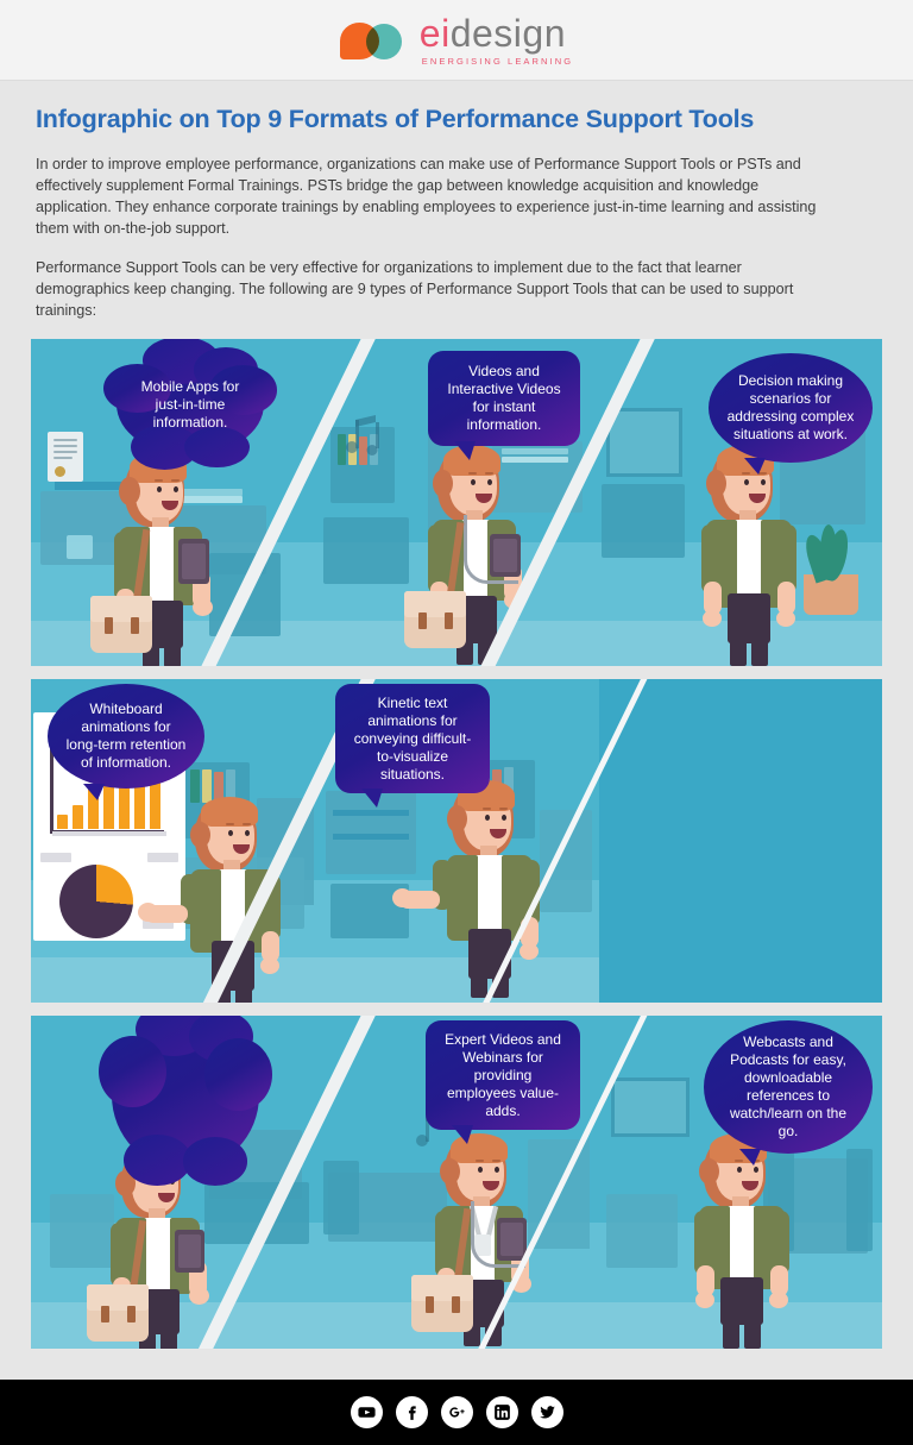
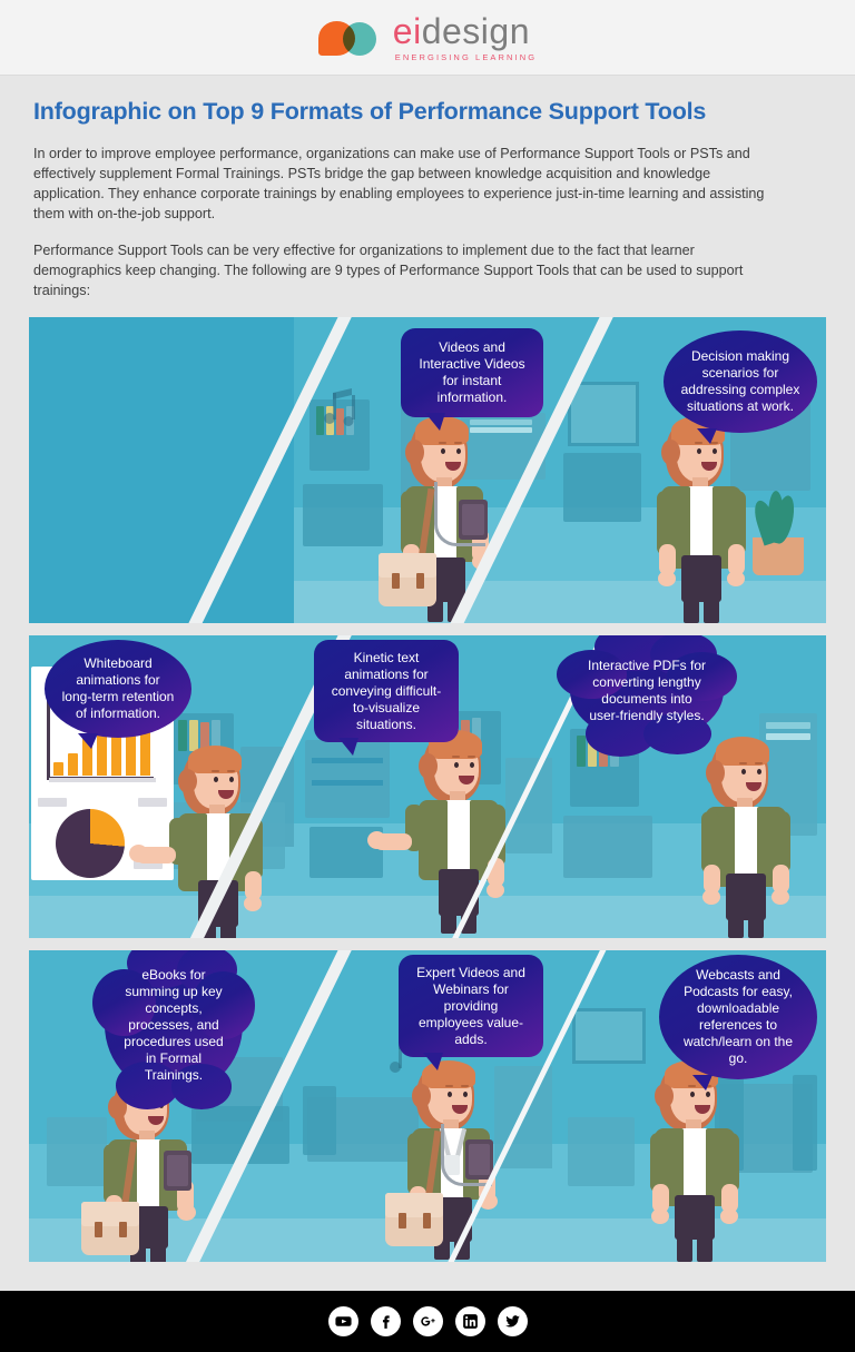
  eidesign
  ENERGISING LEARNING
  Infographic on Top 9 Formats of Performance Support Tools
  In order to improve employee performance, organizations can make use of Performance Support Tools or PSTs and effectively supplement Formal Trainings. PSTs bridge the gap between knowledge acquisition and knowledge application. They enhance corporate trainings by enabling employees to experience just-in-time learning and assisting them with on-the-job support.
  Performance Support Tools can be very effective for organizations to implement due to the fact that learner demographics keep changing. The following are 9 types of Performance Support Tools that can be used to support trainings:
- Mobile Apps for just-in-time information.
  Videos and Interactive Videos for instant information.
  Decision making scenarios for addressing complex situations at work.
  Whiteboard animations for long-term retention of information.
  Kinetic text animations for conveying difficult-to-visualize situations.
+ Interactive PDFs for converting lengthy documents into user-friendly styles.
+ eBooks for summing up key concepts, processes, and procedures used in Formal Trainings.
  Expert Videos and Webinars for providing employees value-adds.
  Webcasts and Podcasts for easy, downloadable references to watch/learn on the go.
